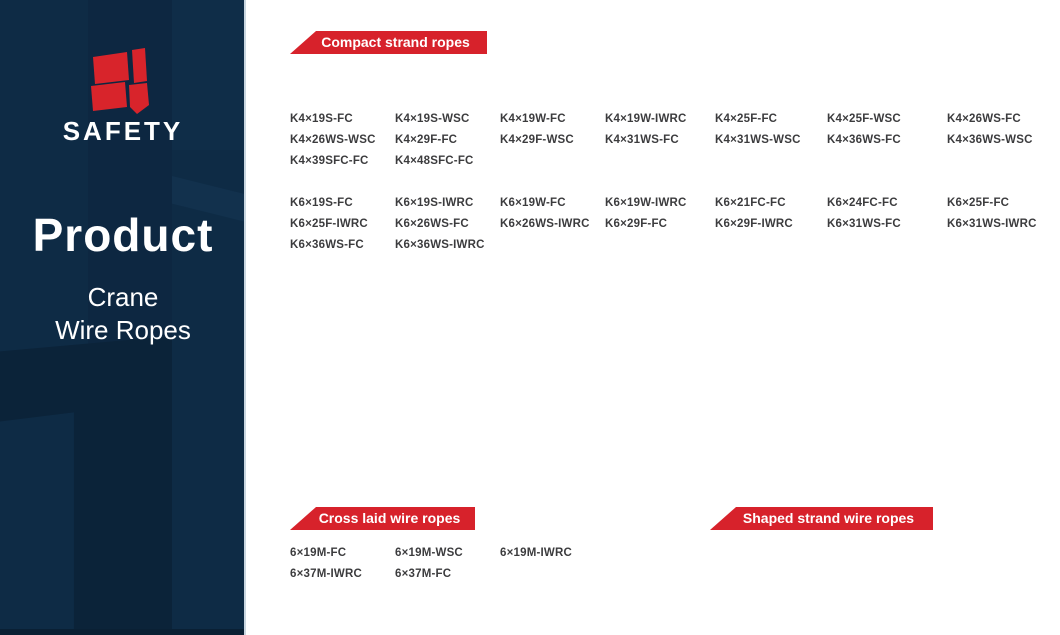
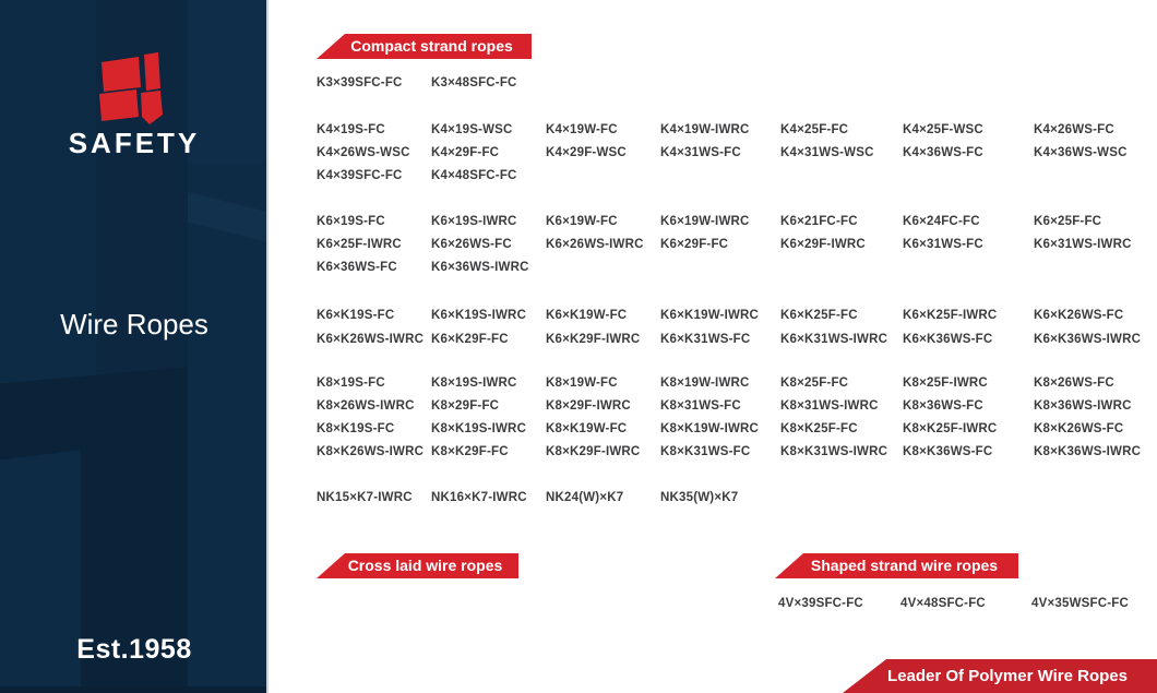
  SAFETY
- Product
- Crane
  Wire Ropes
+ Est.1958
  Compact strand ropes
+ K3×39SFC-FC
+ K3×48SFC-FC
  K4×19S-FC
  K4×19S-WSC
  K4×19W-FC
  K4×19W-IWRC
  K4×25F-FC
  K4×25F-WSC
  K4×26WS-FC
  K4×26WS-WSC
  K4×29F-FC
  K4×29F-WSC
  K4×31WS-FC
  K4×31WS-WSC
  K4×36WS-FC
  K4×36WS-WSC
  K4×39SFC-FC
  K4×48SFC-FC
  K6×19S-FC
  K6×19S-IWRC
  K6×19W-FC
  K6×19W-IWRC
  K6×21FC-FC
  K6×24FC-FC
  K6×25F-FC
  K6×25F-IWRC
  K6×26WS-FC
  K6×26WS-IWRC
  K6×29F-FC
  K6×29F-IWRC
  K6×31WS-FC
  K6×31WS-IWRC
  K6×36WS-FC
  K6×36WS-IWRC
+ K6×K19S-FC
+ K6×K19S-IWRC
+ K6×K19W-FC
+ K6×K19W-IWRC
+ K6×K25F-FC
+ K6×K25F-IWRC
+ K6×K26WS-FC
+ K6×K26WS-IWRC
+ K6×K29F-FC
+ K6×K29F-IWRC
+ K6×K31WS-FC
+ K6×K31WS-IWRC
+ K6×K36WS-FC
+ K6×K36WS-IWRC
+ K8×19S-FC
+ K8×19S-IWRC
+ K8×19W-FC
+ K8×19W-IWRC
+ K8×25F-FC
+ K8×25F-IWRC
+ K8×26WS-FC
+ K8×26WS-IWRC
+ K8×29F-FC
+ K8×29F-IWRC
+ K8×31WS-FC
+ K8×31WS-IWRC
+ K8×36WS-FC
+ K8×36WS-IWRC
+ K8×K19S-FC
+ K8×K19S-IWRC
+ K8×K19W-FC
+ K8×K19W-IWRC
+ K8×K25F-FC
+ K8×K25F-IWRC
+ K8×K26WS-FC
+ K8×K26WS-IWRC
+ K8×K29F-FC
+ K8×K29F-IWRC
+ K8×K31WS-FC
+ K8×K31WS-IWRC
+ K8×K36WS-FC
+ K8×K36WS-IWRC
+ NK15×K7-IWRC
+ NK16×K7-IWRC
+ NK24(W)×K7
+ NK35(W)×K7
  Cross laid wire ropes
- 6×19M-FC
- 6×19M-WSC
- 6×19M-IWRC
- 6×37M-IWRC
- 6×37M-FC
  Shaped strand wire ropes
+ 4V×39SFC-FC
+ 4V×48SFC-FC
+ 4V×35WSFC-FC
+ Leader Of Polymer Wire Ropes
